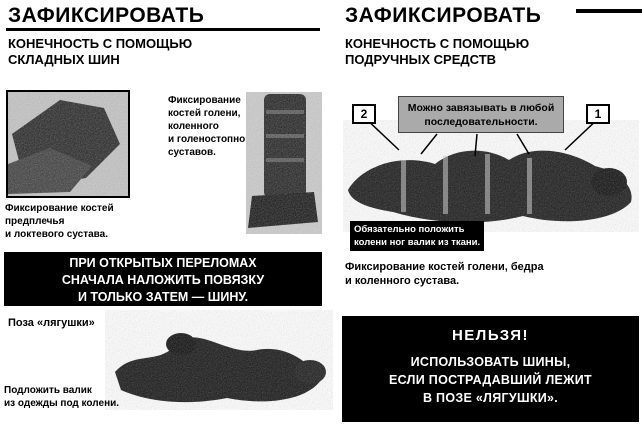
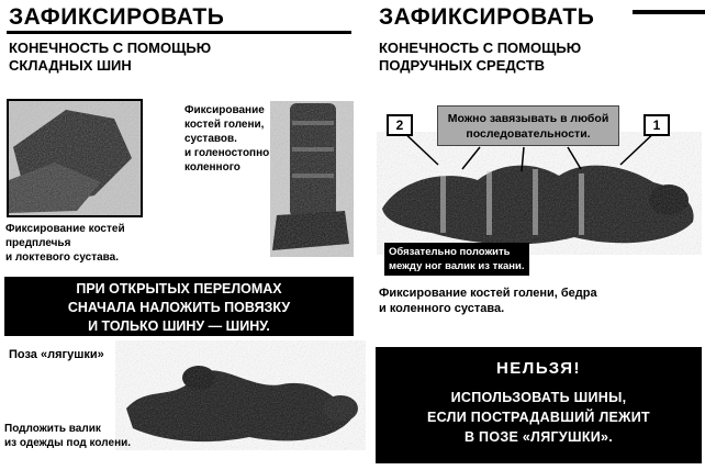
  ЗАФИКСИРОВАТЬ
  КОНЕЧНОСТЬ С ПОМОЩЬЮ
  СКЛАДНЫХ ШИН
  Фиксирование костей
  предплечья
  и локтевого сустава.
  Фиксирование
  костей голени,
- коленного
+ суставов.
  и голеностопно
- суставов.
+ коленного
  ПРИ ОТКРЫТЫХ ПЕРЕЛОМАХ
  СНАЧАЛА НАЛОЖИТЬ ПОВЯЗКУ
- И ТОЛЬКО ЗАТЕМ — ШИНУ.
+ И ТОЛЬКО ШИНУ — ШИНУ.
  Поза «лягушки»
  Подложить валик
  из одежды под колени.
  ЗАФИКСИРОВАТЬ
  КОНЕЧНОСТЬ С ПОМОЩЬЮ
  ПОДРУЧНЫХ СРЕДСТВ
  2
  1
  Можно завязывать в любой
  последовательности.
  Обязательно положить
- колени ног валик из ткани.
+ между ног валик из ткани.
  Фиксирование костей голени, бедра
  и коленного сустава.
  НЕЛЬЗЯ!
  ИСПОЛЬЗОВАТЬ ШИНЫ,
  ЕСЛИ ПОСТРАДАВШИЙ ЛЕЖИТ
  В ПОЗЕ «ЛЯГУШКИ».
